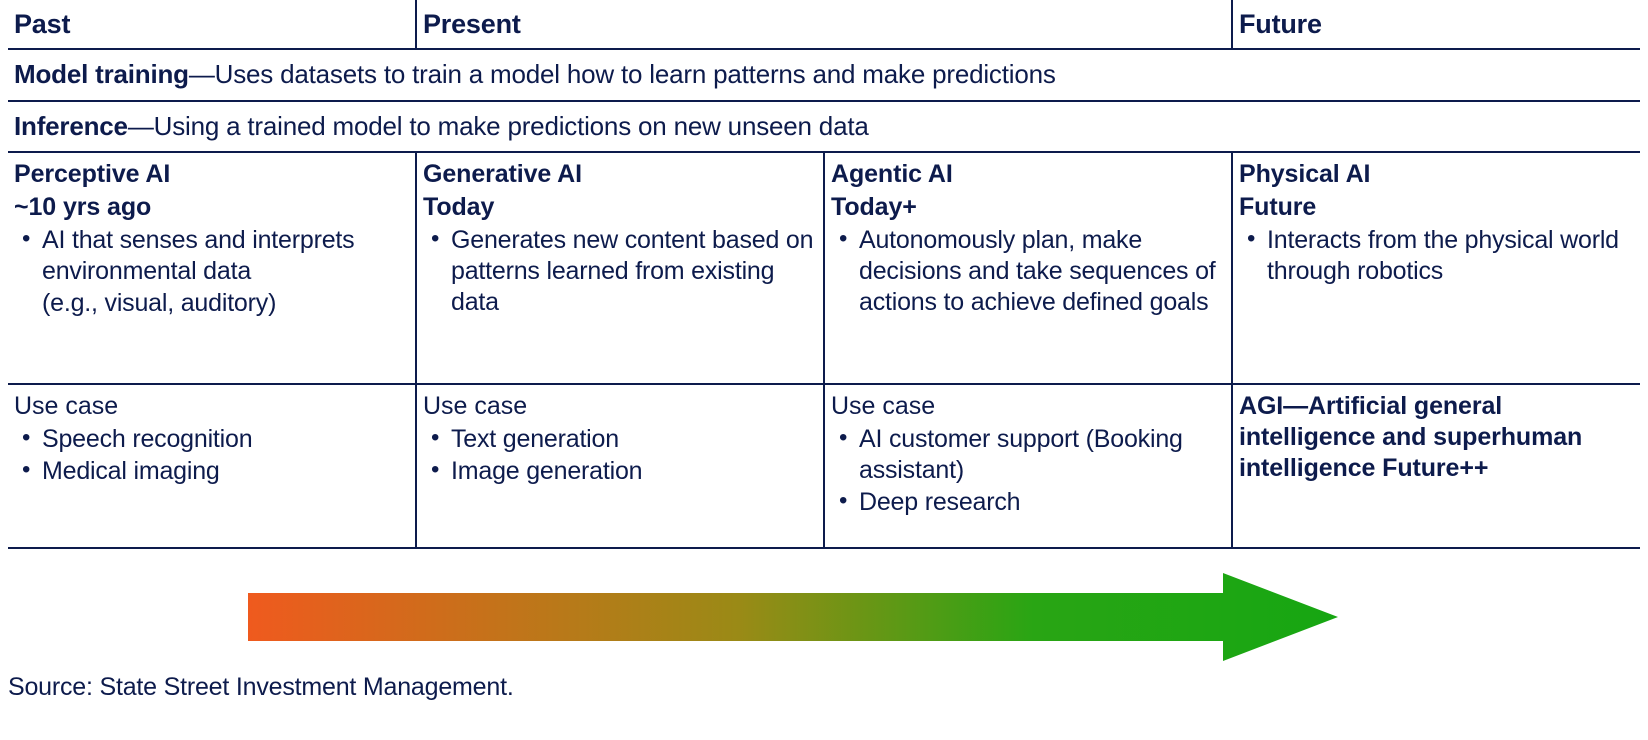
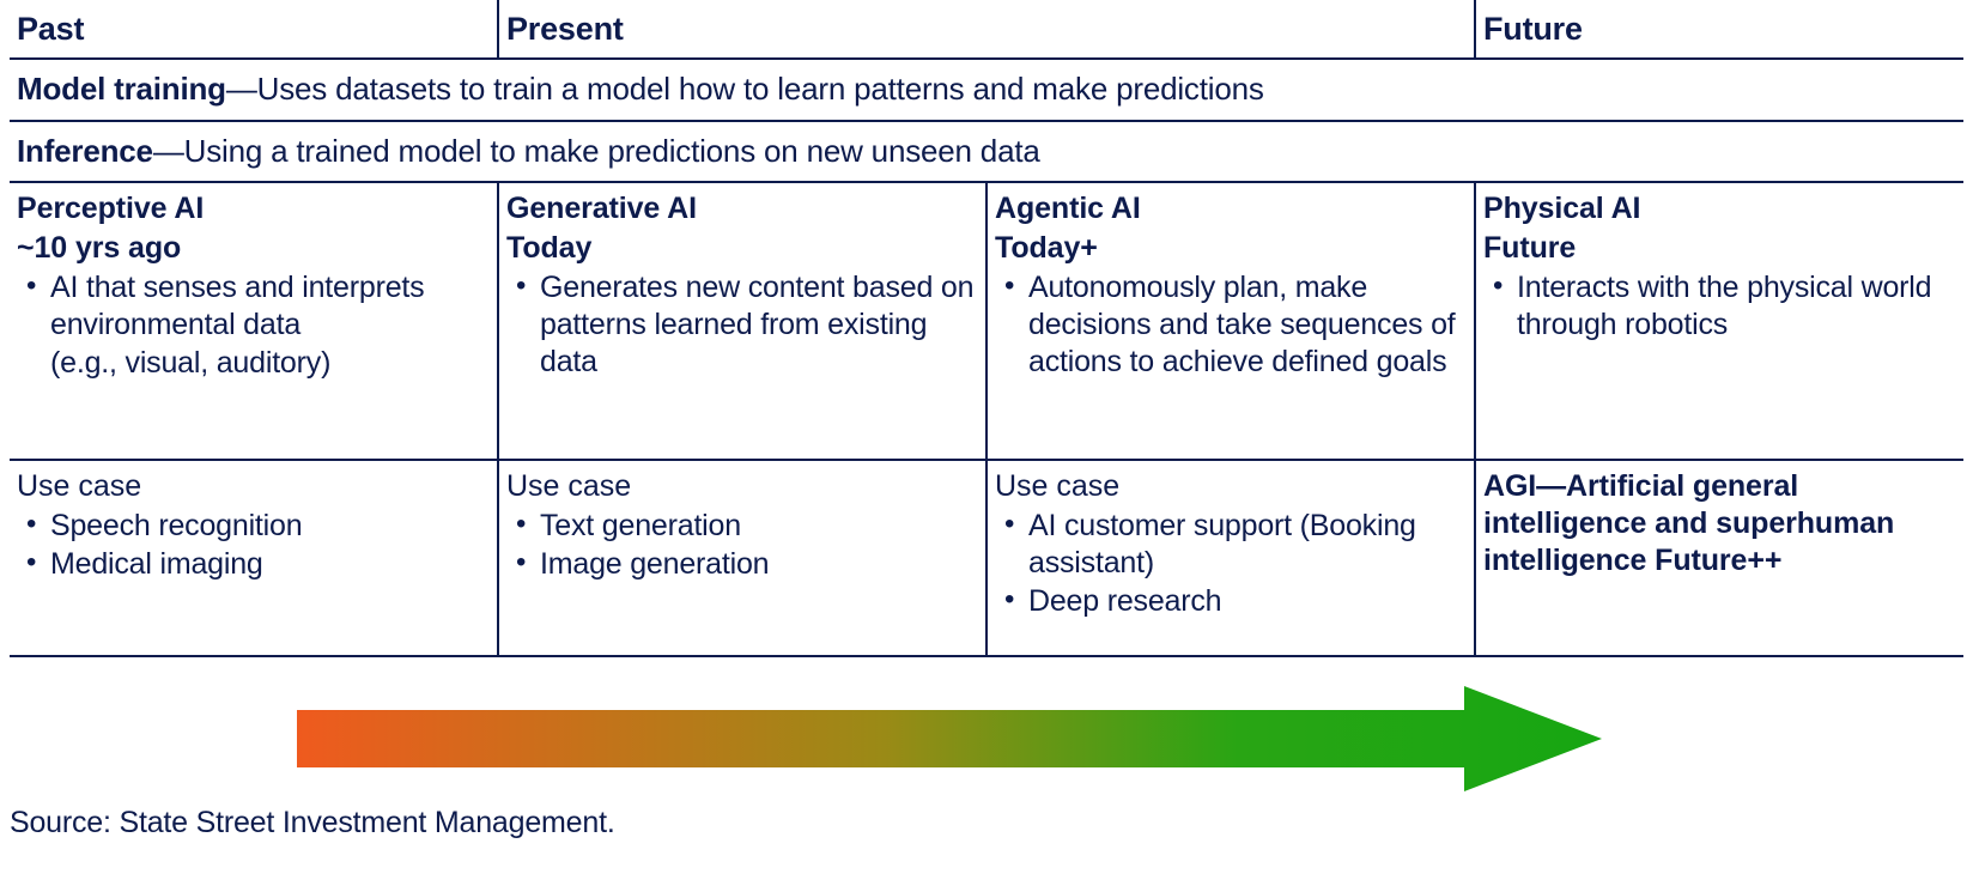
  Past	Present	Future
  Model training—Uses datasets to train a model how to learn patterns and make predictions
  Inference—Using a trained model to make predictions on new unseen data
- Perceptive AI ~10 yrs ago AI that senses and interprets environmental data (e.g., visual, auditory)	Generative AI Today Generates new content based on patterns learned from existing data	Agentic AI Today+ Autonomously plan, make decisions and take sequences of actions to achieve defined goals	Physical AI Future Interacts from the physical world through robotics
+ Perceptive AI ~10 yrs ago AI that senses and interprets environmental data (e.g., visual, auditory)	Generative AI Today Generates new content based on patterns learned from existing data	Agentic AI Today+ Autonomously plan, make decisions and take sequences of actions to achieve defined goals	Physical AI Future Interacts with the physical world through robotics
  Use case Speech recognition Medical imaging	Use case Text generation Image generation	Use case AI customer support (Booking assistant) Deep research	AGI—Artificial general intelligence and superhuman intelligence Future++
  Source: State Street Investment Management.
